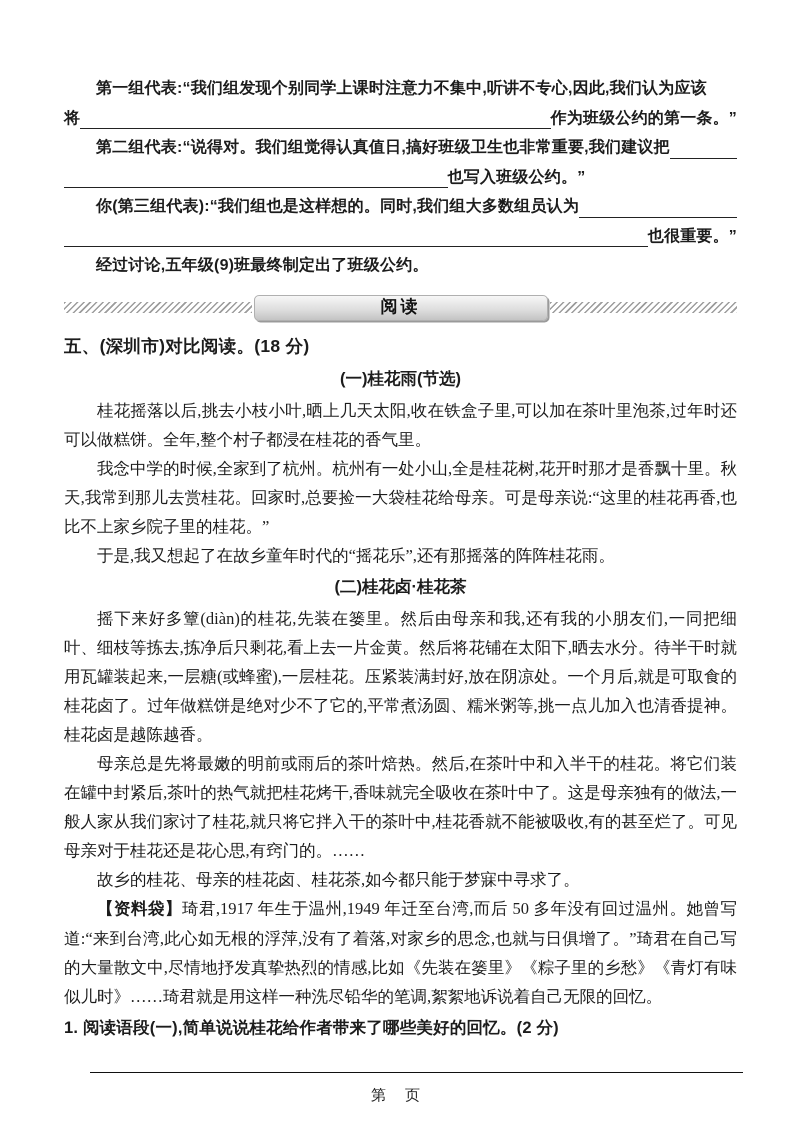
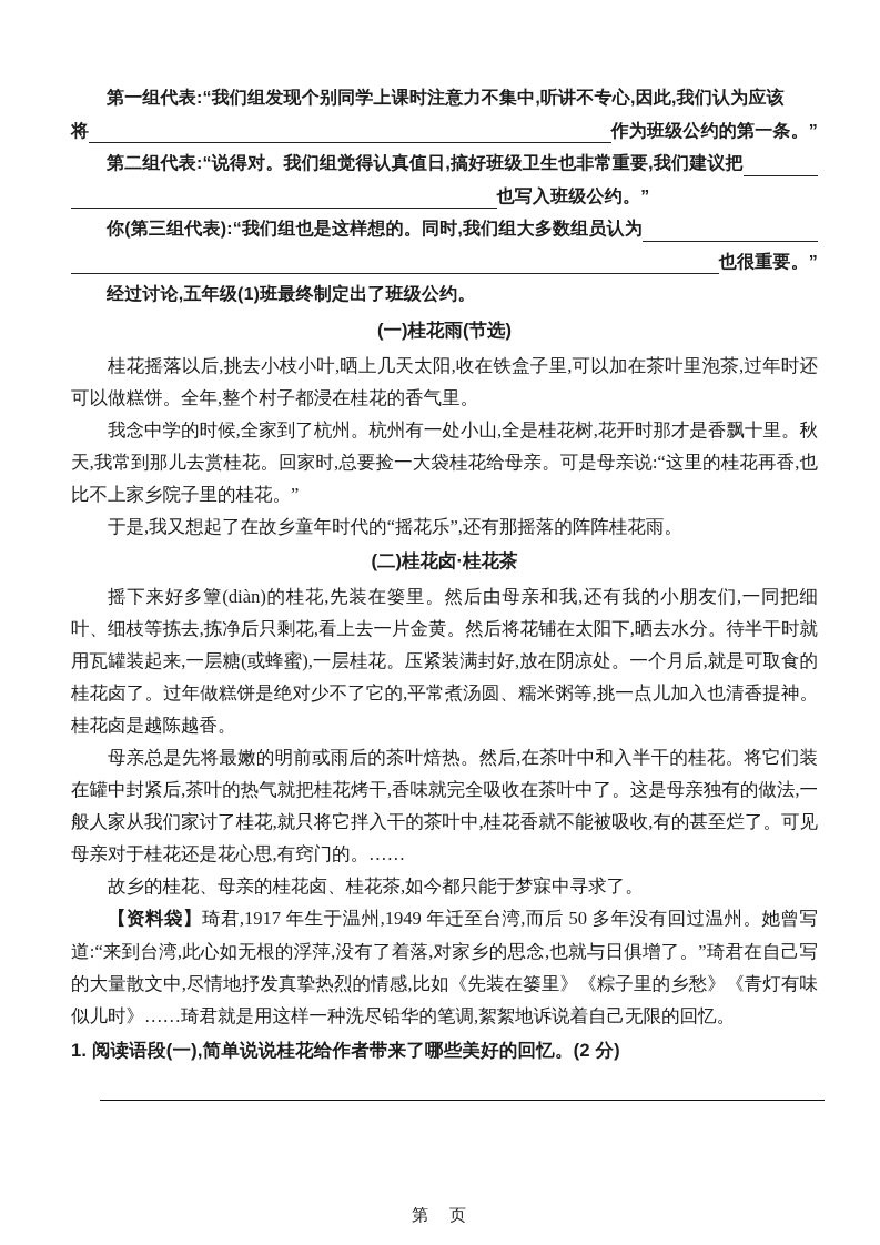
  第一组代表:“我们组发现个别同学上课时注意力不集中,听讲不专心,因此,我们认为应该
  将
  作为班级公约的第一条。”
  第二组代表:“说得对。我们组觉得认真值日,搞好班级卫生也非常重要,我们建议把
  也写入班级公约。”
  你(第三组代表):“我们组也是这样想的。同时,我们组大多数组员认为
  也很重要。”
- 经过讨论,五年级(9)班最终制定出了班级公约。
+ 经过讨论,五年级(1)班最终制定出了班级公约。
- 阅读
- 五、(深圳市)对比阅读。(18 分)
  (一)桂花雨(节选)
  桂花摇落以后,挑去小枝小叶,晒上几天太阳,收在铁盒子里,可以加在茶叶里泡茶,过年时还可以做糕饼。全年,整个村子都浸在桂花的香气里。
  我念中学的时候,全家到了杭州。杭州有一处小山,全是桂花树,花开时那才是香飘十里。秋天,我常到那儿去赏桂花。回家时,总要捡一大袋桂花给母亲。可是母亲说:“这里的桂花再香,也比不上家乡院子里的桂花。”
  于是,我又想起了在故乡童年时代的“摇花乐”,还有那摇落的阵阵桂花雨。
  (二)桂花卤·桂花茶
  摇下来好多簟(diàn)的桂花,先装在篓里。然后由母亲和我,还有我的小朋友们,一同把细叶、细枝等拣去,拣净后只剩花,看上去一片金黄。然后将花铺在太阳下,晒去水分。待半干时就用瓦罐装起来,一层糖(或蜂蜜),一层桂花。压紧装满封好,放在阴凉处。一个月后,就是可取食的桂花卤了。过年做糕饼是绝对少不了它的,平常煮汤圆、糯米粥等,挑一点儿加入也清香提神。桂花卤是越陈越香。
  母亲总是先将最嫩的明前或雨后的茶叶焙热。然后,在茶叶中和入半干的桂花。将它们装在罐中封紧后,茶叶的热气就把桂花烤干,香味就完全吸收在茶叶中了。这是母亲独有的做法,一般人家从我们家讨了桂花,就只将它拌入干的茶叶中,桂花香就不能被吸收,有的甚至烂了。可见母亲对于桂花还是花心思,有窍门的。……
  故乡的桂花、母亲的桂花卤、桂花茶,如今都只能于梦寐中寻求了。
  【资料袋】琦君,1917 年生于温州,1949 年迁至台湾,而后 50 多年没有回过温州。她曾写道:“来到台湾,此心如无根的浮萍,没有了着落,对家乡的思念,也就与日俱增了。”琦君在自己写的大量散文中,尽情地抒发真挚热烈的情感,比如《先装在篓里》《粽子里的乡愁》《青灯有味似儿时》……琦君就是用这样一种洗尽铅华的笔调,絮絮地诉说着自己无限的回忆。
  1. 阅读语段(一),简单说说桂花给作者带来了哪些美好的回忆。(2 分)
  第 页
